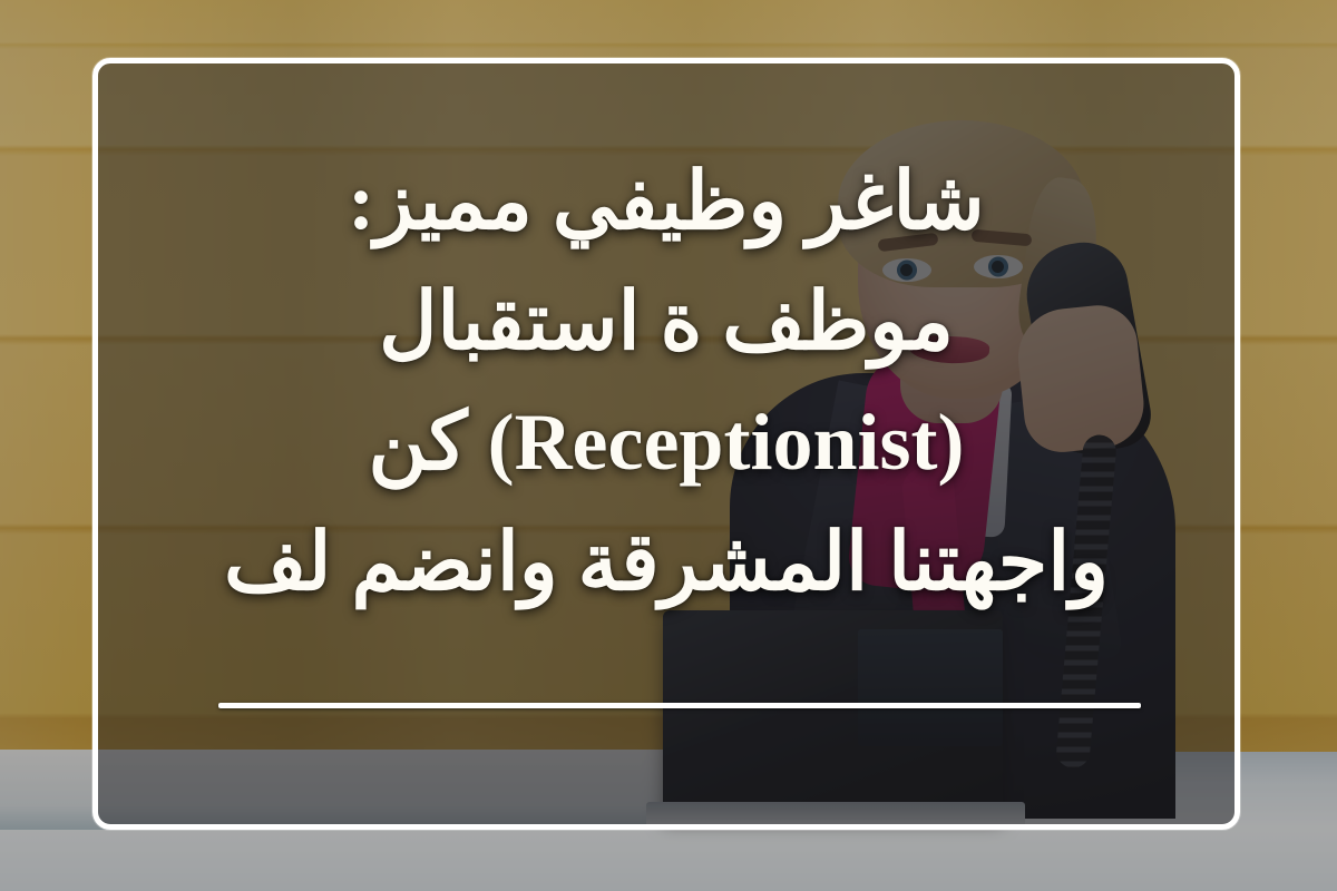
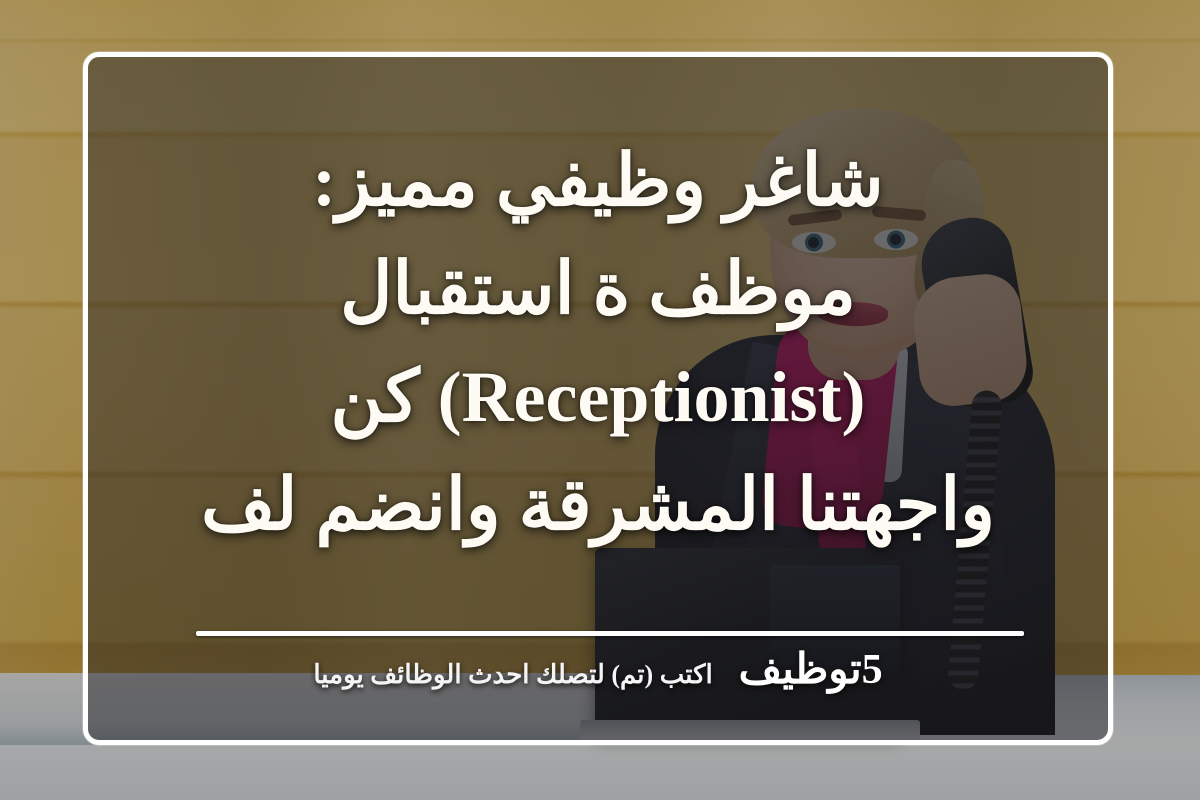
  شاغر وظيفي مميز:
  موظف ة استقبال
  (Receptionist) كن
  واجهتنا المشرقة وانضم لف
+ 5توظيف
+ اكتب (تم) لتصلك احدث الوظائف يوميا
